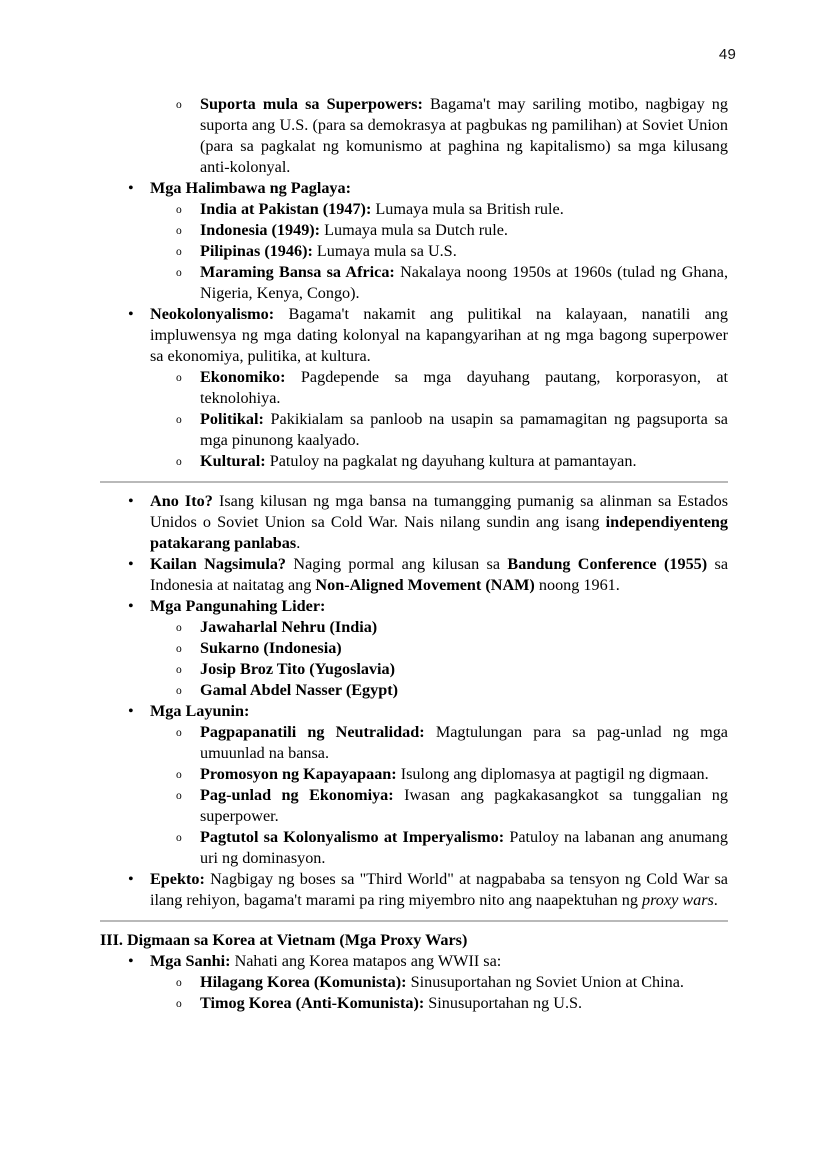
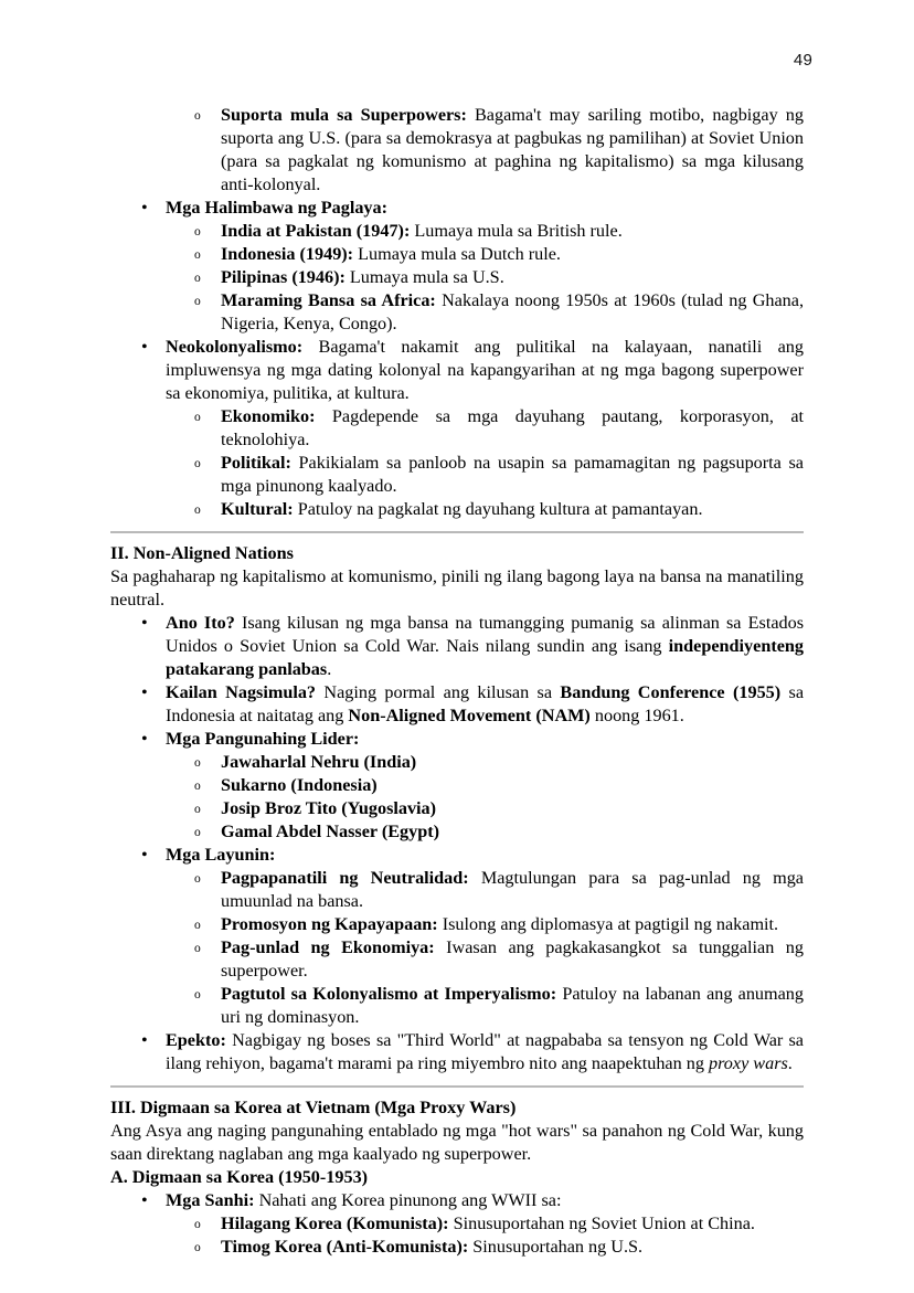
  49
  o
  Suporta mula sa Superpowers: Bagama't may sariling motibo, nagbigay ng suporta ang U.S. (para sa demokrasya at pagbukas ng pamilihan) at Soviet Union (para sa pagkalat ng komunismo at paghina ng kapitalismo) sa mga kilusang anti-kolonyal.
  •
  Mga Halimbawa ng Paglaya:
  o
  India at Pakistan (1947): Lumaya mula sa British rule.
  o
  Indonesia (1949): Lumaya mula sa Dutch rule.
  o
  Pilipinas (1946): Lumaya mula sa U.S.
  o
  Maraming Bansa sa Africa: Nakalaya noong 1950s at 1960s (tulad ng Ghana, Nigeria, Kenya, Congo).
  •
  Neokolonyalismo: Bagama't nakamit ang pulitikal na kalayaan, nanatili ang impluwensya ng mga dating kolonyal na kapangyarihan at ng mga bagong superpower sa ekonomiya, pulitika, at kultura.
  o
  Ekonomiko: Pagdepende sa mga dayuhang pautang, korporasyon, at teknolohiya.
  o
  Politikal: Pakikialam sa panloob na usapin sa pamamagitan ng pagsuporta sa mga pinunong kaalyado.
  o
  Kultural: Patuloy na pagkalat ng dayuhang kultura at pamantayan.
+ II. Non-Aligned Nations
+ Sa paghaharap ng kapitalismo at komunismo, pinili ng ilang bagong laya na bansa na manatiling neutral.
  •
  Ano Ito? Isang kilusan ng mga bansa na tumangging pumanig sa alinman sa Estados Unidos o Soviet Union sa Cold War. Nais nilang sundin ang isang independiyenteng patakarang panlabas.
  •
  Kailan Nagsimula? Naging pormal ang kilusan sa Bandung Conference (1955) sa Indonesia at naitatag ang Non-Aligned Movement (NAM) noong 1961.
  •
  Mga Pangunahing Lider:
  o
  Jawaharlal Nehru (India)
  o
  Sukarno (Indonesia)
  o
  Josip Broz Tito (Yugoslavia)
  o
  Gamal Abdel Nasser (Egypt)
  •
  Mga Layunin:
  o
  Pagpapanatili ng Neutralidad: Magtulungan para sa pag-unlad ng mga umuunlad na bansa.
  o
- Promosyon ng Kapayapaan: Isulong ang diplomasya at pagtigil ng digmaan.
+ Promosyon ng Kapayapaan: Isulong ang diplomasya at pagtigil ng nakamit.
  o
  Pag-unlad ng Ekonomiya: Iwasan ang pagkakasangkot sa tunggalian ng superpower.
  o
  Pagtutol sa Kolonyalismo at Imperyalismo: Patuloy na labanan ang anumang uri ng dominasyon.
  •
  Epekto: Nagbigay ng boses sa "Third World" at nagpababa sa tensyon ng Cold War sa ilang rehiyon, bagama't marami pa ring miyembro nito ang naapektuhan ng proxy wars.
  III. Digmaan sa Korea at Vietnam (Mga Proxy Wars)
+ Ang Asya ang naging pangunahing entablado ng mga "hot wars" sa panahon ng Cold War, kung saan direktang naglaban ang mga kaalyado ng superpower.
+ A. Digmaan sa Korea (1950-1953)
  •
- Mga Sanhi: Nahati ang Korea matapos ang WWII sa:
+ Mga Sanhi: Nahati ang Korea pinunong ang WWII sa:
  o
  Hilagang Korea (Komunista): Sinusuportahan ng Soviet Union at China.
  o
  Timog Korea (Anti-Komunista): Sinusuportahan ng U.S.
